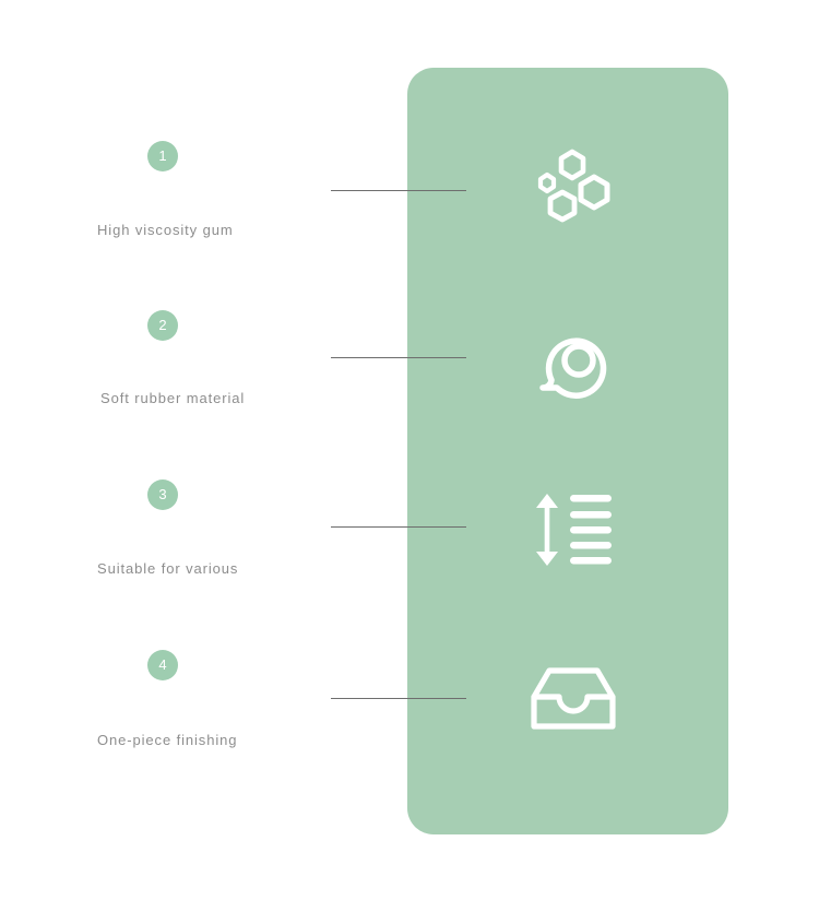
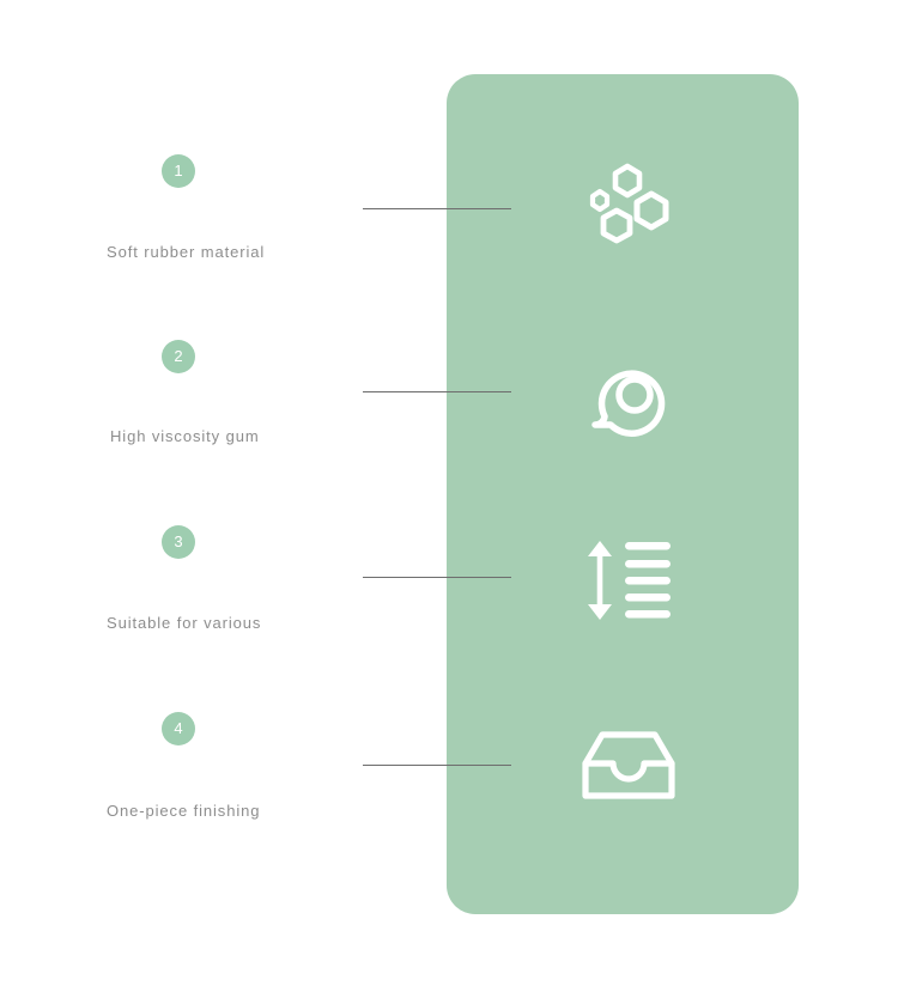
  1
- High viscosity gum
+ Soft rubber material
  2
- Soft rubber material
+ High viscosity gum
  3
  Suitable for various
  4
  One-piece finishing
